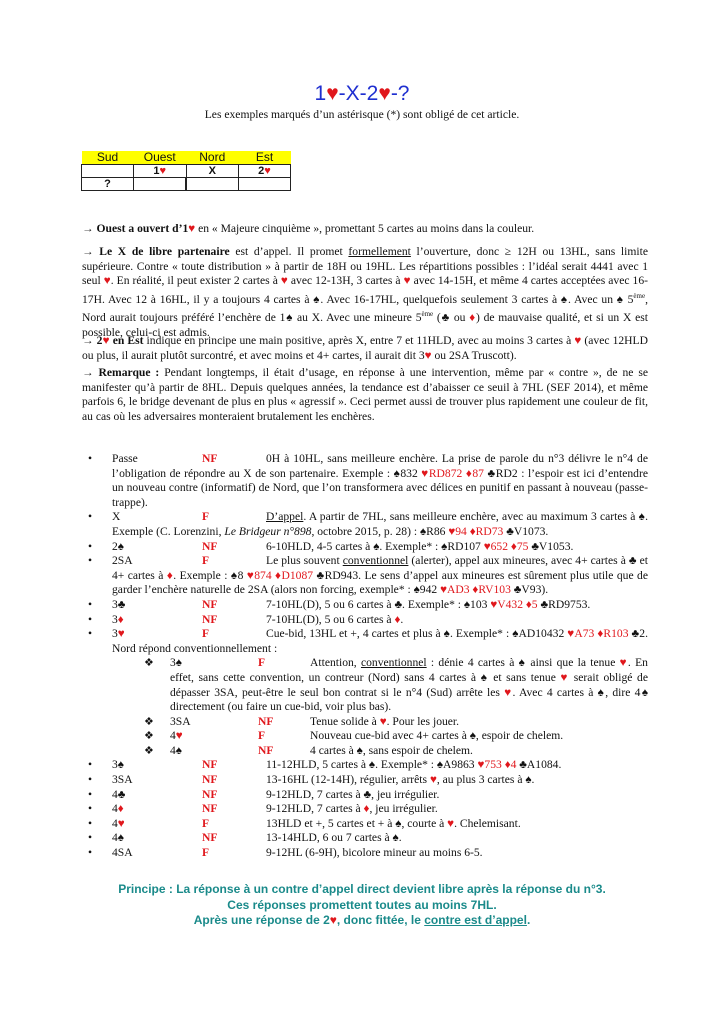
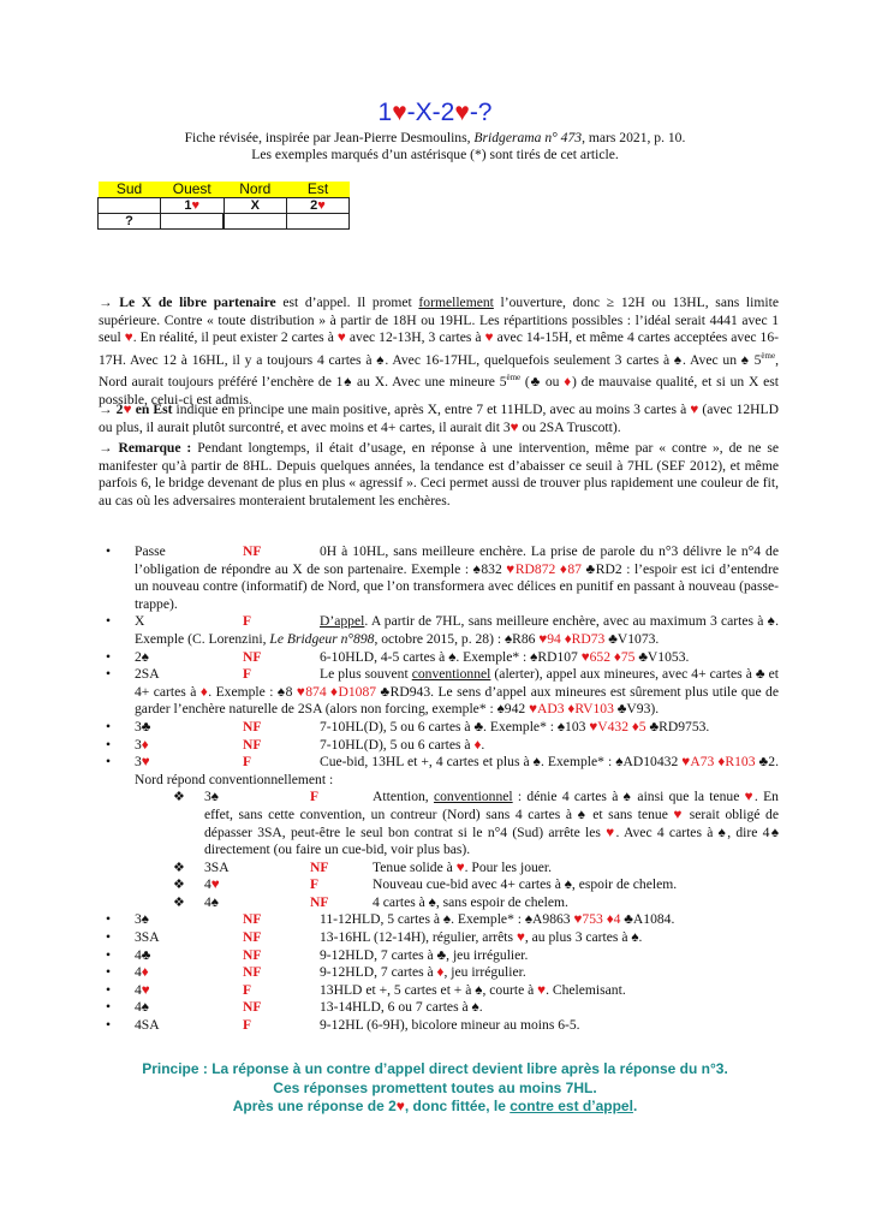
  1♥-X-2♥-?
+ Fiche révisée, inspirée par Jean-Pierre Desmoulins, Bridgerama n° 473, mars 2021, p. 10.
- Les exemples marqués d’un astérisque (*) sont obligé de cet article.
+ Les exemples marqués d’un astérisque (*) sont tirés de cet article.
  Sud	Ouest	Nord	Est
  	1♥	X	2♥
  ?
- → Ouest a ouvert d’1♥ en « Majeure cinquième », promettant 5 cartes au moins dans la couleur.
  → Le X de libre partenaire est d’appel. Il promet formellement l’ouverture, donc ≥ 12H ou 13HL, sans limite supérieure. Contre « toute distribution » à partir de 18H ou 19HL. Les répartitions possibles : l’idéal serait 4441 avec 1 seul ♥. En réalité, il peut exister 2 cartes à ♥ avec 12-13H, 3 cartes à ♥ avec 14-15H, et même 4 cartes acceptées avec 16-17H. Avec 12 à 16HL, il y a toujours 4 cartes à ♠. Avec 16-17HL, quelquefois seulement 3 cartes à ♠. Avec un ♠ 5ème, Nord aurait toujours préféré l’enchère de 1♠ au X. Avec une mineure 5ème (♣ ou ♦) de mauvaise qualité, et si un X est possible, celui-ci est admis.
  → 2♥ en Est indique en principe une main positive, après X, entre 7 et 11HLD, avec au moins 3 cartes à ♥ (avec 12HLD ou plus, il aurait plutôt surcontré, et avec moins et 4+ cartes, il aurait dit 3♥ ou 2SA Truscott).
- → Remarque : Pendant longtemps, il était d’usage, en réponse à une intervention, même par « contre », de ne se manifester qu’à partir de 8HL. Depuis quelques années, la tendance est d’abaisser ce seuil à 7HL (SEF 2014), et même parfois 6, le bridge devenant de plus en plus « agressif ». Ceci permet aussi de trouver plus rapidement une couleur de fit, au cas où les adversaires monteraient brutalement les enchères.
+ → Remarque : Pendant longtemps, il était d’usage, en réponse à une intervention, même par « contre », de ne se manifester qu’à partir de 8HL. Depuis quelques années, la tendance est d’abaisser ce seuil à 7HL (SEF 2012), et même parfois 6, le bridge devenant de plus en plus « agressif ». Ceci permet aussi de trouver plus rapidement une couleur de fit, au cas où les adversaires monteraient brutalement les enchères.
  •
  Passe NF 0H à 10HL, sans meilleure enchère. La prise de parole du n°3 délivre le n°4 de l’obligation de répondre au X de son partenaire. Exemple : ♠832 ♥RD872 ♦87 ♣RD2 : l’espoir est ici d’entendre un nouveau contre (informatif) de Nord, que l’on transformera avec délices en punitif en passant à nouveau (passe-trappe).
  •
  X F D’appel. A partir de 7HL, sans meilleure enchère, avec au maximum 3 cartes à ♠. Exemple (C. Lorenzini, Le Bridgeur n°898, octobre 2015, p. 28) : ♠R86 ♥94 ♦RD73 ♣V1073.
  •
  2♠ NF 6-10HLD, 4-5 cartes à ♠. Exemple* : ♠RD107 ♥652 ♦75 ♣V1053.
  •
  2SA F Le plus souvent conventionnel (alerter), appel aux mineures, avec 4+ cartes à ♣ et 4+ cartes à ♦. Exemple : ♠8 ♥874 ♦D1087 ♣RD943. Le sens d’appel aux mineures est sûrement plus utile que de garder l’enchère naturelle de 2SA (alors non forcing, exemple* : ♠942 ♥AD3 ♦RV103 ♣V93).
  •
  3♣ NF 7-10HL(D), 5 ou 6 cartes à ♣. Exemple* : ♠103 ♥V432 ♦5 ♣RD9753.
  •
  3♦ NF 7-10HL(D), 5 ou 6 cartes à ♦.
  •
  3♥ F Cue-bid, 13HL et +, 4 cartes et plus à ♠. Exemple* : ♠AD10432 ♥A73 ♦R103 ♣2. Nord répond conventionnellement :
  ❖
  3♠ F Attention, conventionnel : dénie 4 cartes à ♠ ainsi que la tenue ♥. En effet, sans cette convention, un contreur (Nord) sans 4 cartes à ♠ et sans tenue ♥ serait obligé de dépasser 3SA, peut-être le seul bon contrat si le n°4 (Sud) arrête les ♥. Avec 4 cartes à ♠, dire 4♠ directement (ou faire un cue-bid, voir plus bas).
  ❖
  3SA NF Tenue solide à ♥. Pour les jouer.
  ❖
  4♥ F Nouveau cue-bid avec 4+ cartes à ♠, espoir de chelem.
  ❖
  4♠ NF 4 cartes à ♠, sans espoir de chelem.
  •
  3♠ NF 11-12HLD, 5 cartes à ♠. Exemple* : ♠A9863 ♥753 ♦4 ♣A1084.
  •
  3SA NF 13-16HL (12-14H), régulier, arrêts ♥, au plus 3 cartes à ♠.
  •
  4♣ NF 9-12HLD, 7 cartes à ♣, jeu irrégulier.
  •
  4♦ NF 9-12HLD, 7 cartes à ♦, jeu irrégulier.
  •
  4♥ F 13HLD et +, 5 cartes et + à ♠, courte à ♥. Chelemisant.
  •
  4♠ NF 13-14HLD, 6 ou 7 cartes à ♠.
  •
  4SA F 9-12HL (6-9H), bicolore mineur au moins 6-5.
  Principe : La réponse à un contre d’appel direct devient libre après la réponse du n°3.
  Ces réponses promettent toutes au moins 7HL.
  Après une réponse de 2♥, donc fittée, le contre est d’appel.
